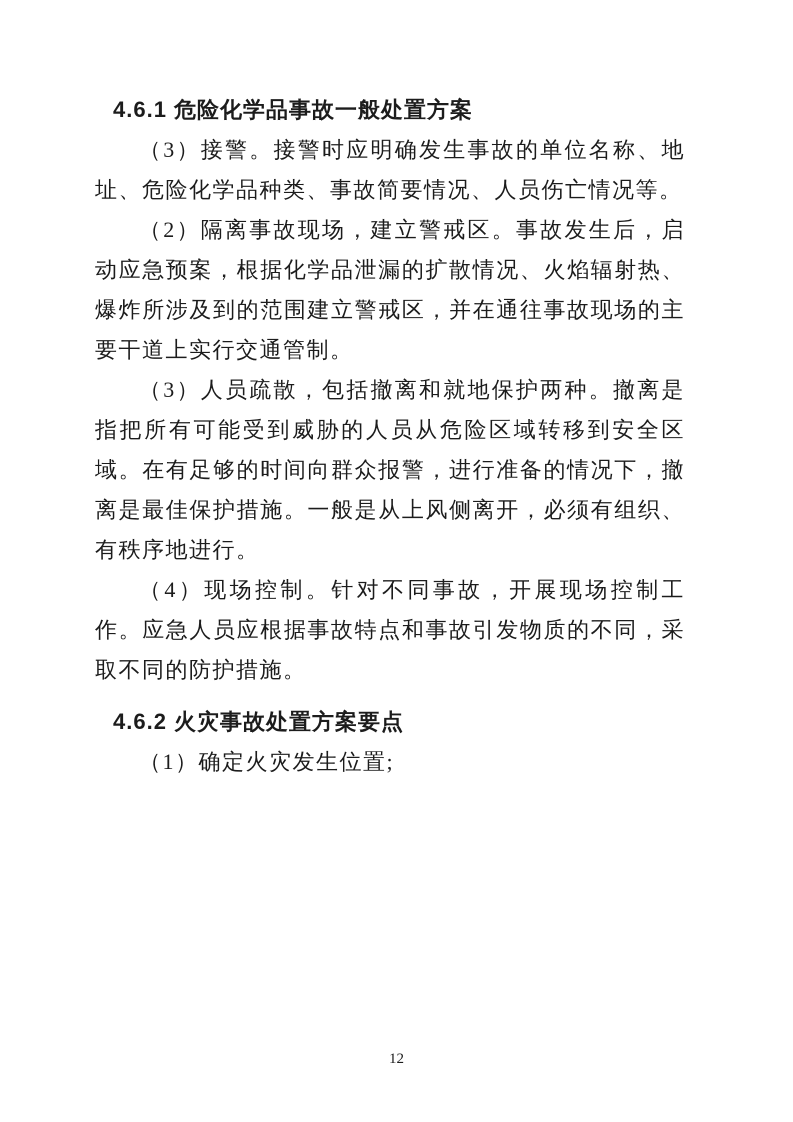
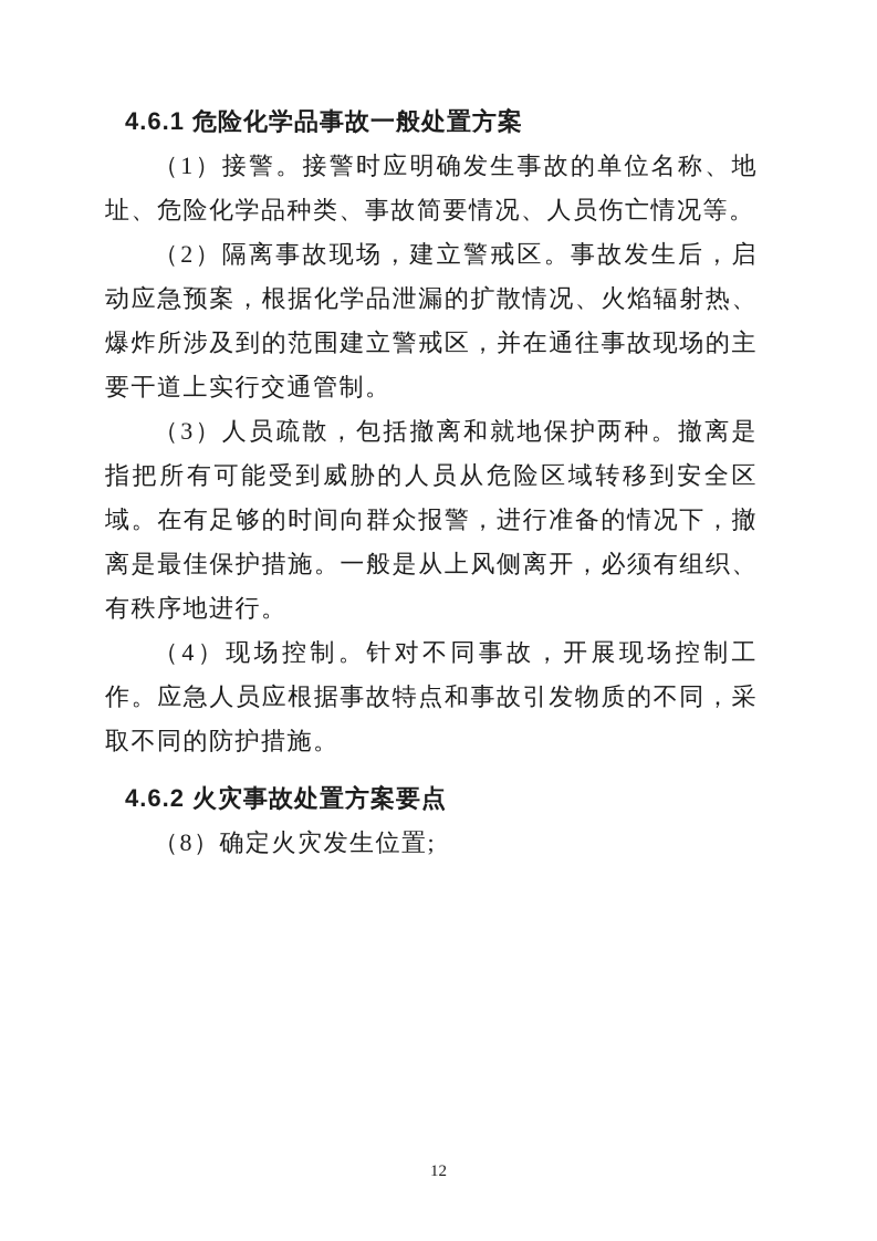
  4.6.1 危险化学品事故一般处置方案
- （3）接警。接警时应明确发生事故的单位名称、地址、危险化学品种类、事故简要情况、人员伤亡情况等。
+ （1）接警。接警时应明确发生事故的单位名称、地址、危险化学品种类、事故简要情况、人员伤亡情况等。
  （2）隔离事故现场，建立警戒区。事故发生后，启动应急预案，根据化学品泄漏的扩散情况、火焰辐射热、爆炸所涉及到的范围建立警戒区，并在通往事故现场的主要干道上实行交通管制。
  （3）人员疏散，包括撤离和就地保护两种。撤离是指把所有可能受到威胁的人员从危险区域转移到安全区域。在有足够的时间向群众报警，进行准备的情况下，撤离是最佳保护措施。一般是从上风侧离开，必须有组织、有秩序地进行。
  （4）现场控制。针对不同事故，开展现场控制工作。应急人员应根据事故特点和事故引发物质的不同，采取不同的防护措施。
  4.6.2 火灾事故处置方案要点
- （1）确定火灾发生位置;
+ （8）确定火灾发生位置;
  12
